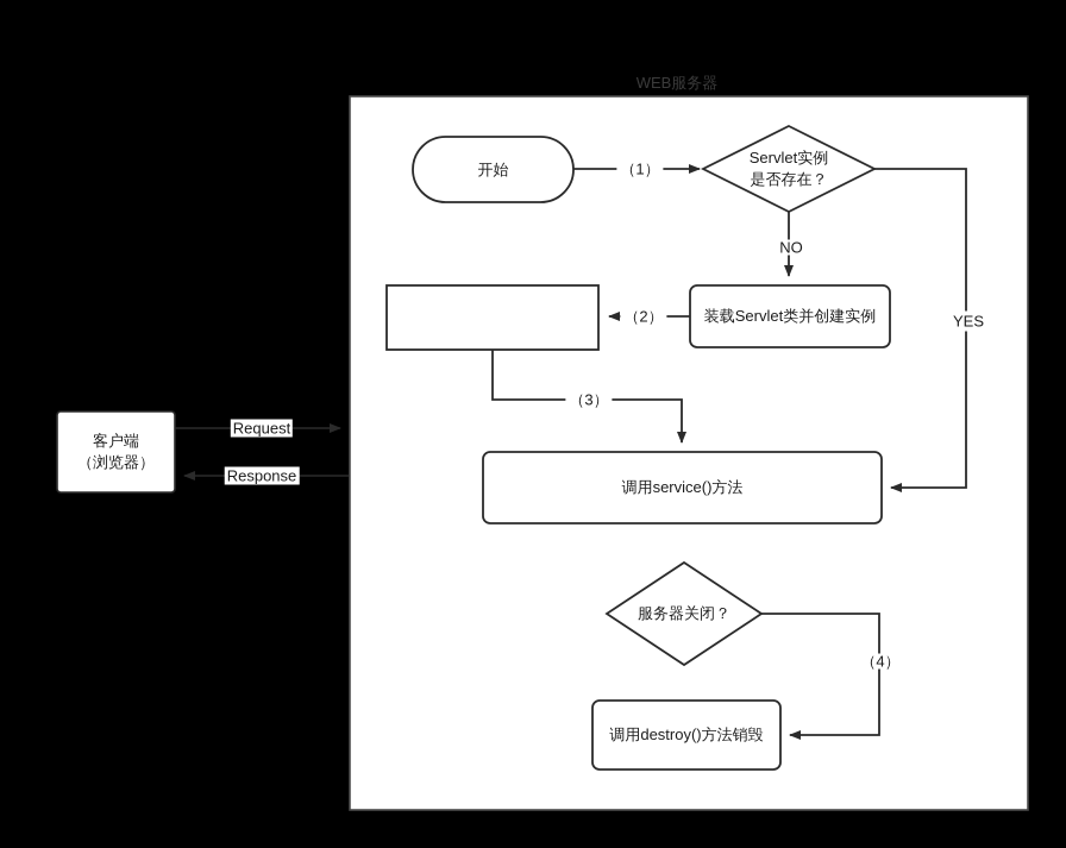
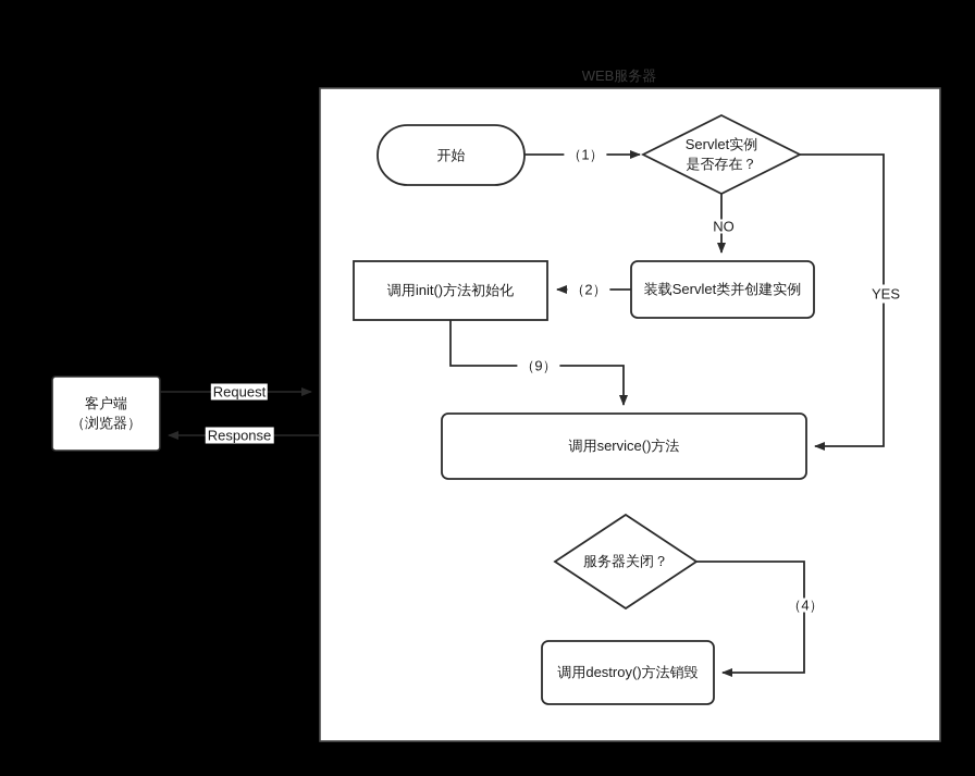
  WEB服务器
  客户端
  （浏览器）
  开始
  Servlet实例
  是否存在？
  装载Servlet类并创建实例
+ 调用init()方法初始化
  调用service()方法
  服务器关闭？
  调用destroy()方法销毁
  Request
  Response
  （1）
  NO
  YES
  （2）
- （3）
+ （9）
  （4）
